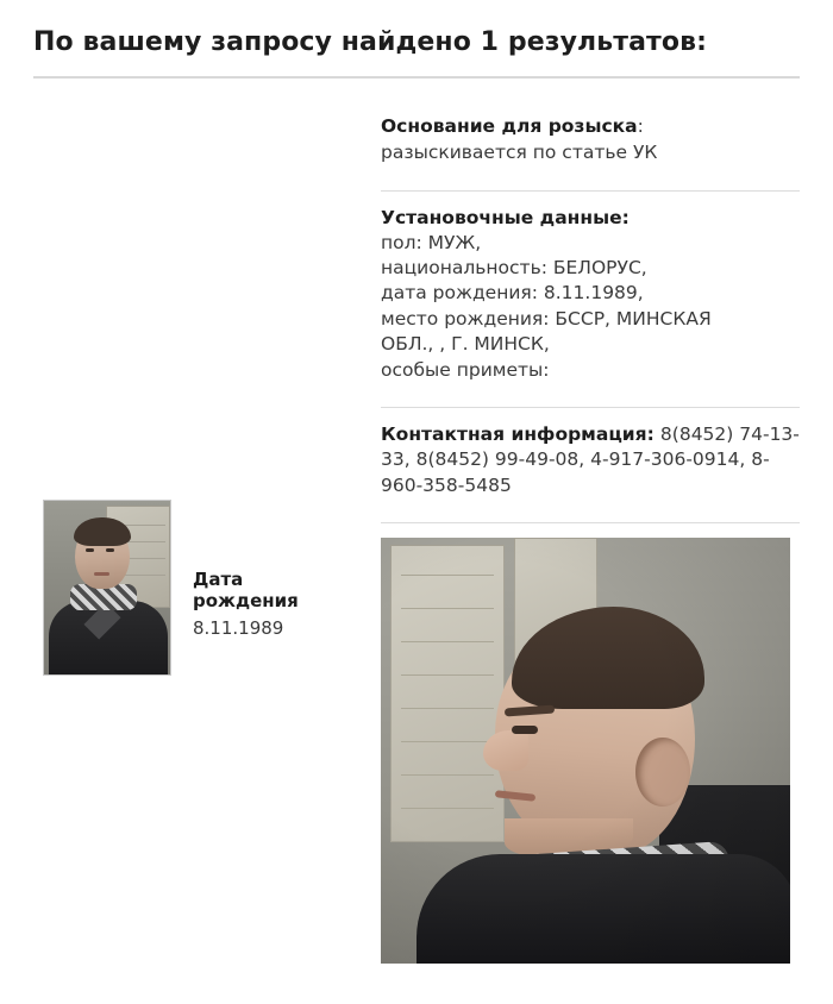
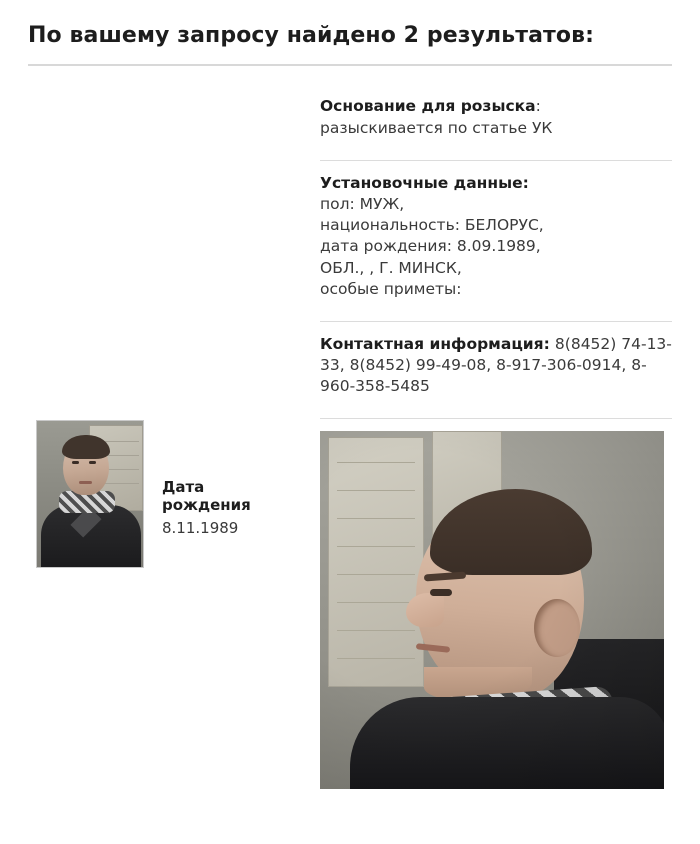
- По вашему запросу найдено 1 результатов:
+ По вашему запросу найдено 2 результатов:
  Дата
  рождения
  8.11.1989
  Основание для розыска:
  разыскивается по статье УК
  Установочные данные:
  пол: МУЖ,
  национальность: БЕЛОРУС,
- дата рождения: 8.11.1989,
+ дата рождения: 8.09.1989,
- место рождения: БССР, МИНСКАЯ
  ОБЛ., , Г. МИНСК,
  особые приметы:
- Контактная информация: 8(8452) 74-13-33, 8(8452) 99-49-08, 4-917-306-0914, 8-960-358-5485
+ Контактная информация: 8(8452) 74-13-33, 8(8452) 99-49-08, 8-917-306-0914, 8-960-358-5485
